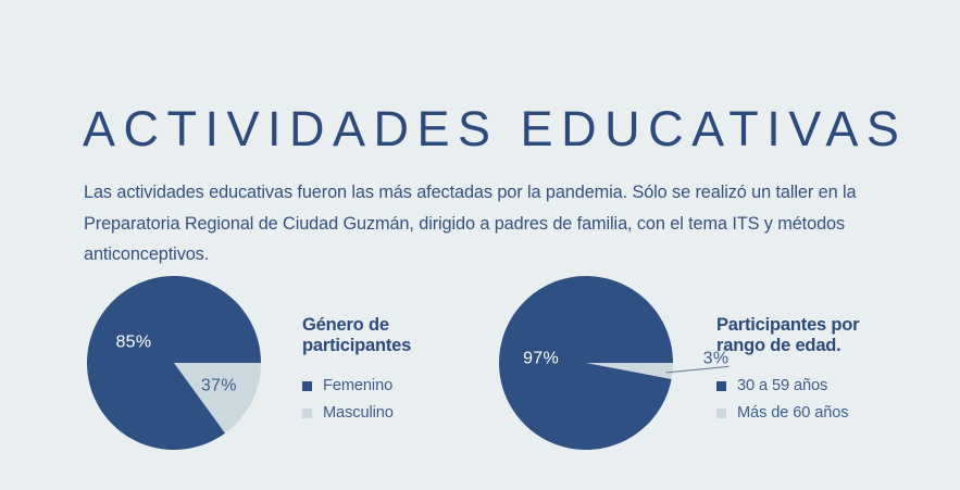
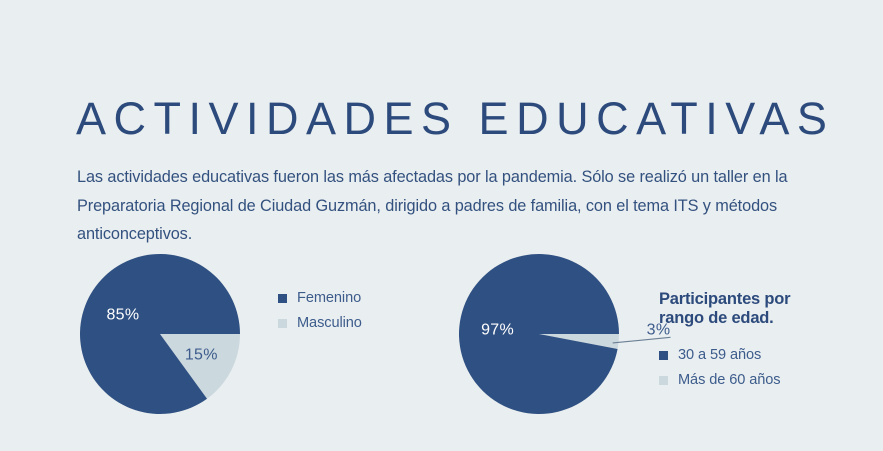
  ACTIVIDADES EDUCATIVAS
  Las actividades educativas fueron las más afectadas por la pandemia. Sólo se realizó un taller en la Preparatoria Regional de Ciudad Guzmán, dirigido a padres de familia, con el tema ITS y métodos anticonceptivos.
  85%
- 37%
+ 15%
- Género de
- participantes
  Femenino
  Masculino
  97%
  3%
  Participantes por
  rango de edad.
  30 a 59 años
  Más de 60 años
